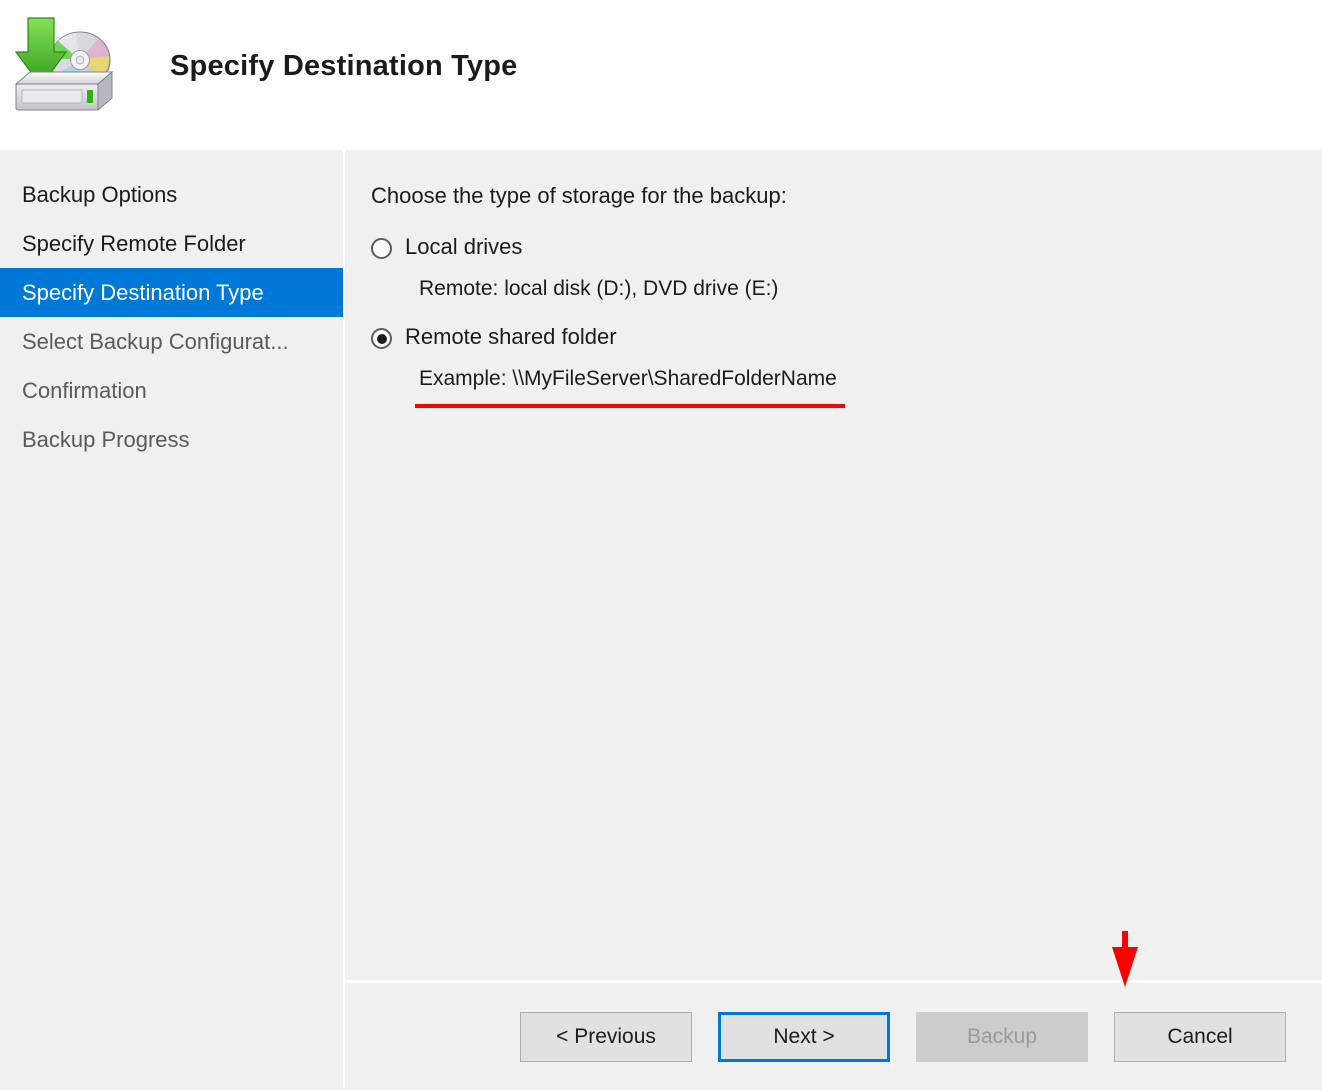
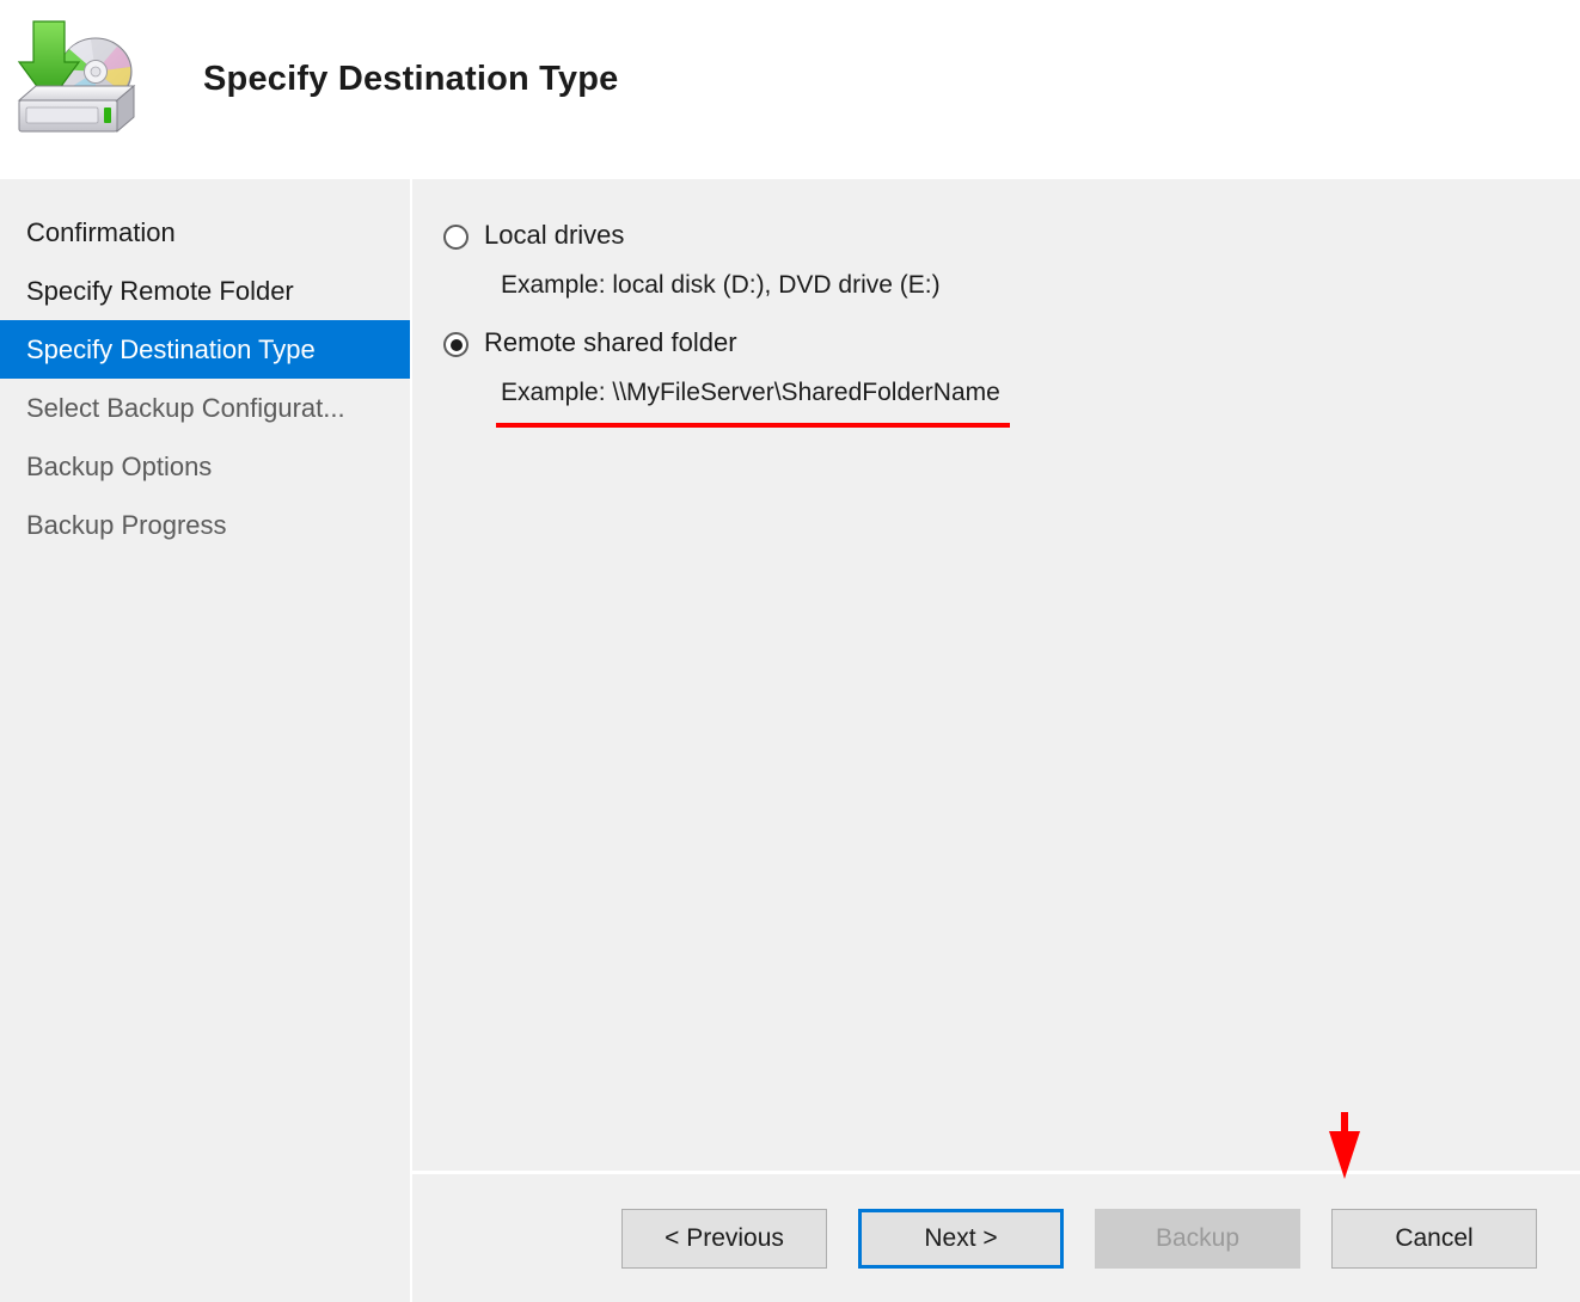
  Specify Destination Type
- Backup Options
+ Confirmation
  Specify Remote Folder
  Specify Destination Type
  Select Backup Configurat...
- Confirmation
+ Backup Options
  Backup Progress
- Choose the type of storage for the backup:
  Local drives
- Remote: local disk (D:), DVD drive (E:)
+ Example: local disk (D:), DVD drive (E:)
  Remote shared folder
  Example: \\MyFileServer\SharedFolderName
  < Previous
  Next >
  Backup
  Cancel
